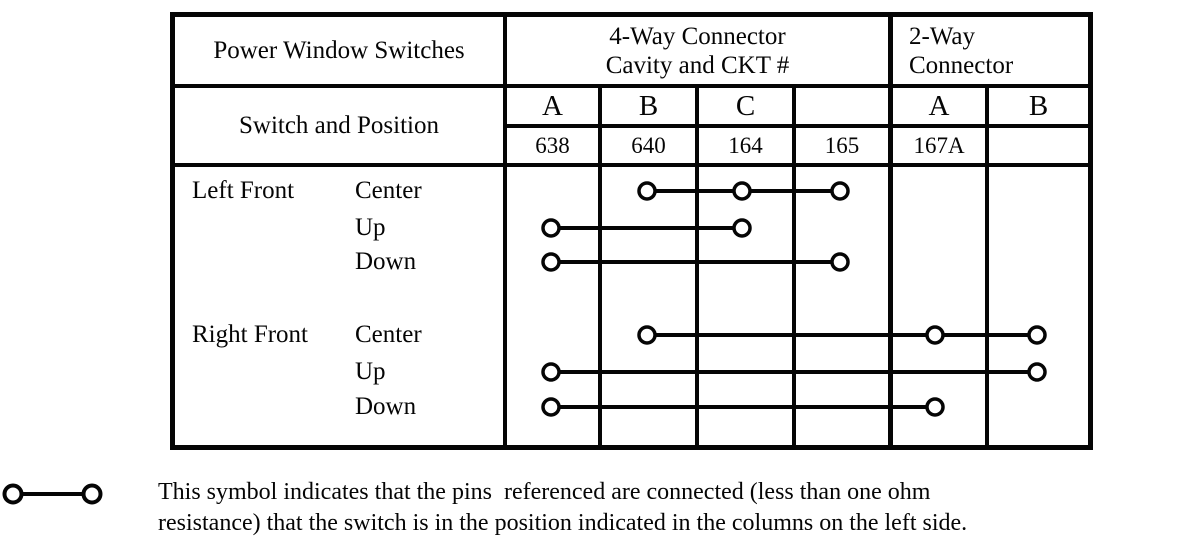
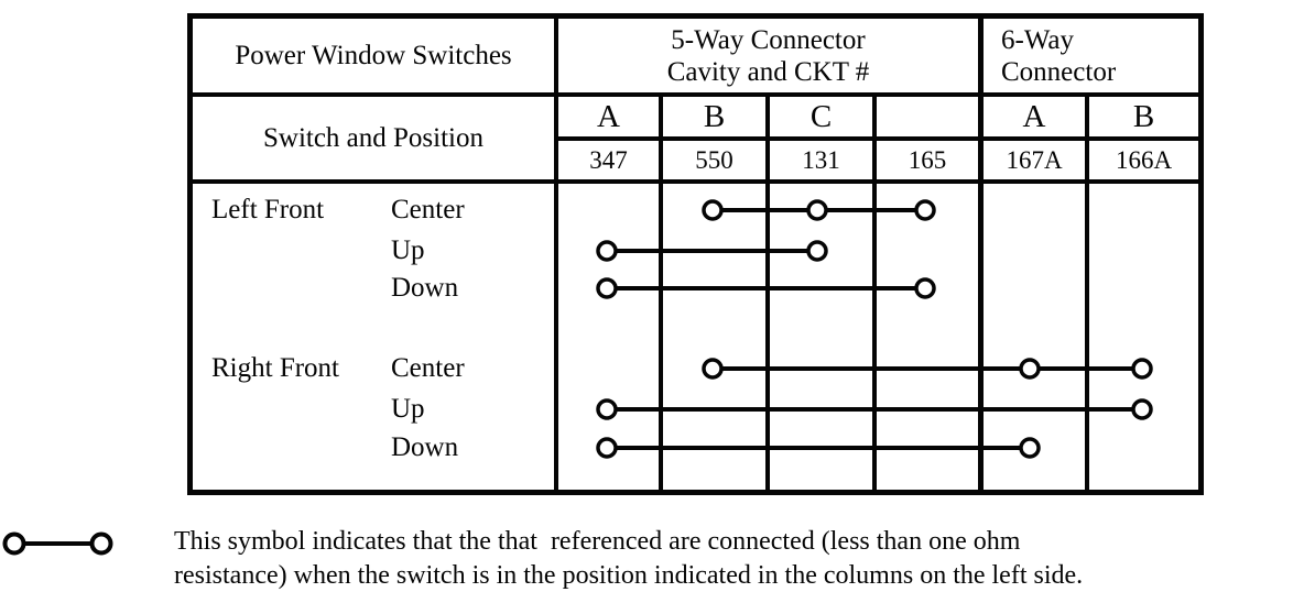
  Power Window Switches
- 4-Way Connector
+ 5-Way Connector
  Cavity and CKT #
- 2-Way
+ 6-Way
  Connector
  Switch and Position
  A
  B
  C
  A
  B
- 638
+ 347
- 640
+ 550
- 164
+ 131
  165
  167A
+ 166A
  Left Front
  Center
  Up
  Down
  Right Front
  Center
  Up
  Down
- This symbol indicates that the pins referenced are connected (less than one ohm
+ This symbol indicates that the that referenced are connected (less than one ohm
- resistance) that the switch is in the position indicated in the columns on the left side.
+ resistance) when the switch is in the position indicated in the columns on the left side.
